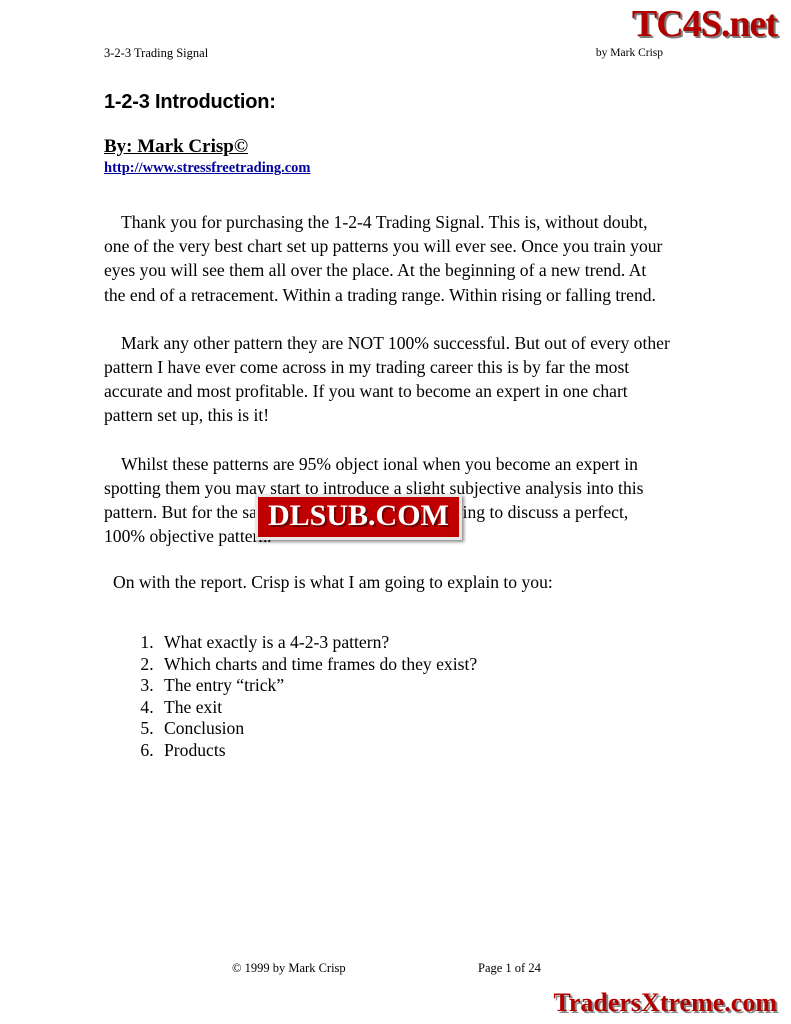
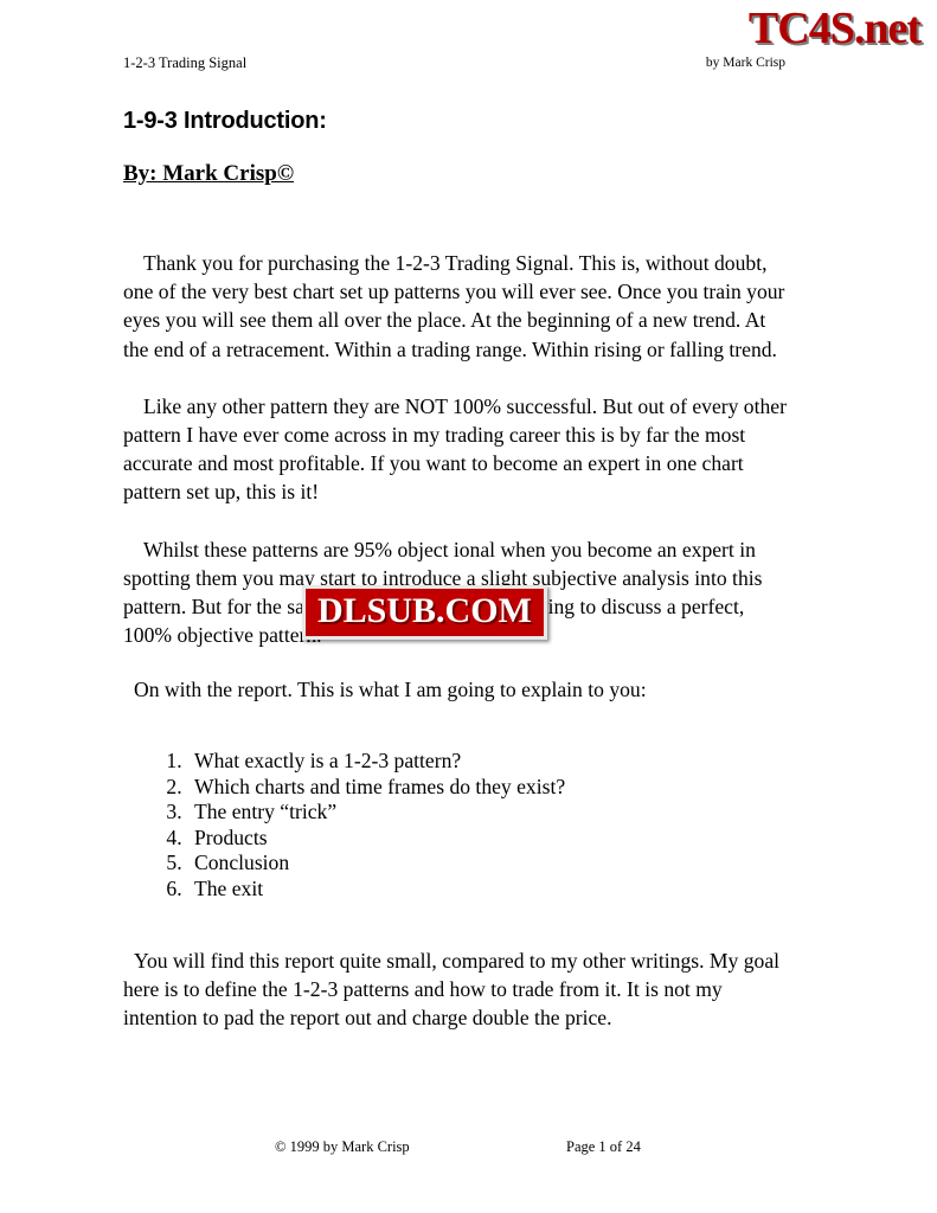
- 3-2-3 Trading Signal
+ 1-2-3 Trading Signal
  by Mark Crisp
- 1-2-3 Introduction:
+ 1-9-3 Introduction:
  By: Mark Crisp©
- http://www.stressfreetrading.com
- Thank you for purchasing the 1-2-4 Trading Signal. This is, without doubt, one of the very best chart set up patterns you will ever see. Once you train your eyes you will see them all over the place. At the beginning of a new trend. At the end of a retracement. Within a trading range. Within rising or falling trend.
+ Thank you for purchasing the 1-2-3 Trading Signal. This is, without doubt, one of the very best chart set up patterns you will ever see. Once you train your eyes you will see them all over the place. At the beginning of a new trend. At the end of a retracement. Within a trading range. Within rising or falling trend.
- Mark any other pattern they are NOT 100% successful. But out of every other pattern I have ever come across in my trading career this is by far the most accurate and most profitable. If you want to become an expert in one chart pattern set up, this is it!
+ Like any other pattern they are NOT 100% successful. But out of every other pattern I have ever come across in my trading career this is by far the most accurate and most profitable. If you want to become an expert in one chart pattern set up, this is it!
  Whilst these patterns are 95% object ional when you become an expert in spotting them you may start to introduce a slight subjective analysis into this pattern. But for the saing to discuss a perfect, 100% objective patte
- On with the report. Crisp is what I am going to explain to you:
+ On with the report. This is what I am going to explain to you:
- What exactly is a 4-2-3 pattern?
+ What exactly is a 1-2-3 pattern?
  Which charts and time frames do they exist?
  The entry “trick”
- The exit
+ Products
  Conclusion
- Products
+ The exit
+ You will find this report quite small, compared to my other writings. My goal here is to define the 1-2-3 patterns and how to trade from it. It is not my intention to pad the report out and charge double the price.
  © 1999 by Mark Crisp
  Page 1 of 24
  TC4S.net
  DLSUB.COM
- TradersXtreme.com
